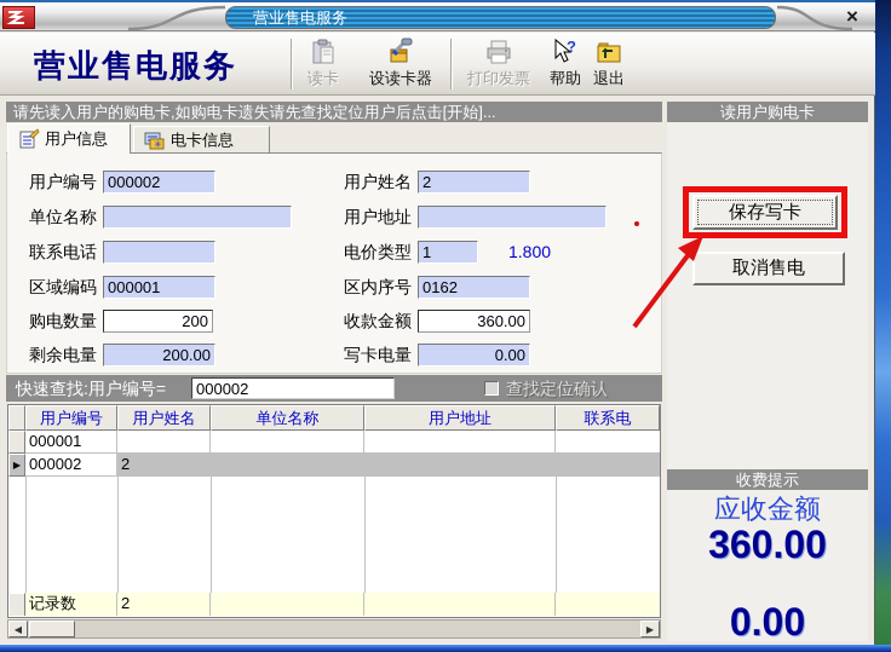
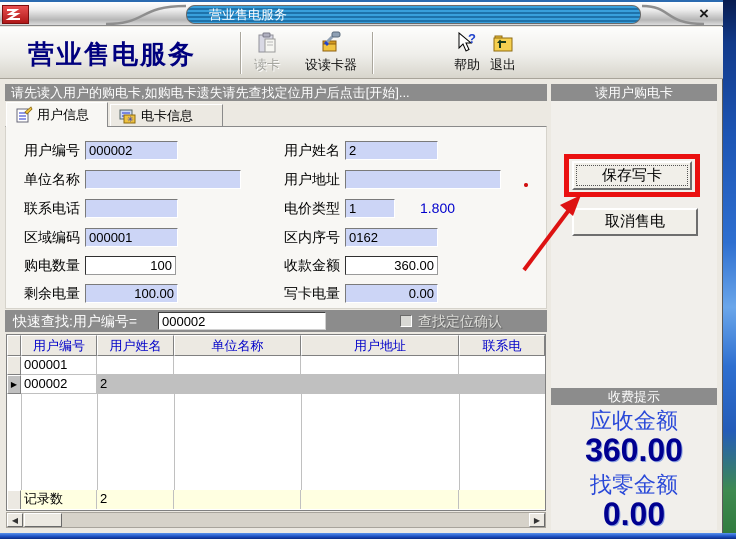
  营业售电服务
  ×
  营业售电服务
  读卡
  设读卡器
- 打印发票
  ?
  帮助
  退出
  请先读入用户的购电卡,如购电卡遗失请先查找定位用户后点击[开始]...
  读用户购电卡
  用户信息
  ✳
  电卡信息
  用户编号
  000002
  单位名称
  联系电话
  区域编码
  000001
  购电数量
- 200
+ 100
  剩余电量
- 200.00
+ 100.00
  用户姓名
  2
  用户地址
  电价类型
  1
  1.800
  区内序号
  0162
  收款金额
  360.00
  写卡电量
  0.00
  快速查找:用户编号=
  000002
  查找定位确认
  用户编号
  用户姓名
  单位名称
  用户地址
  联系电
  000001
  ▶
  000002
  2
  记录数
  2
  ◀
  ▶
  保存写卡
  取消售电
  收费提示
  应收金额
  360.00
+ 找零金额
  0.00
